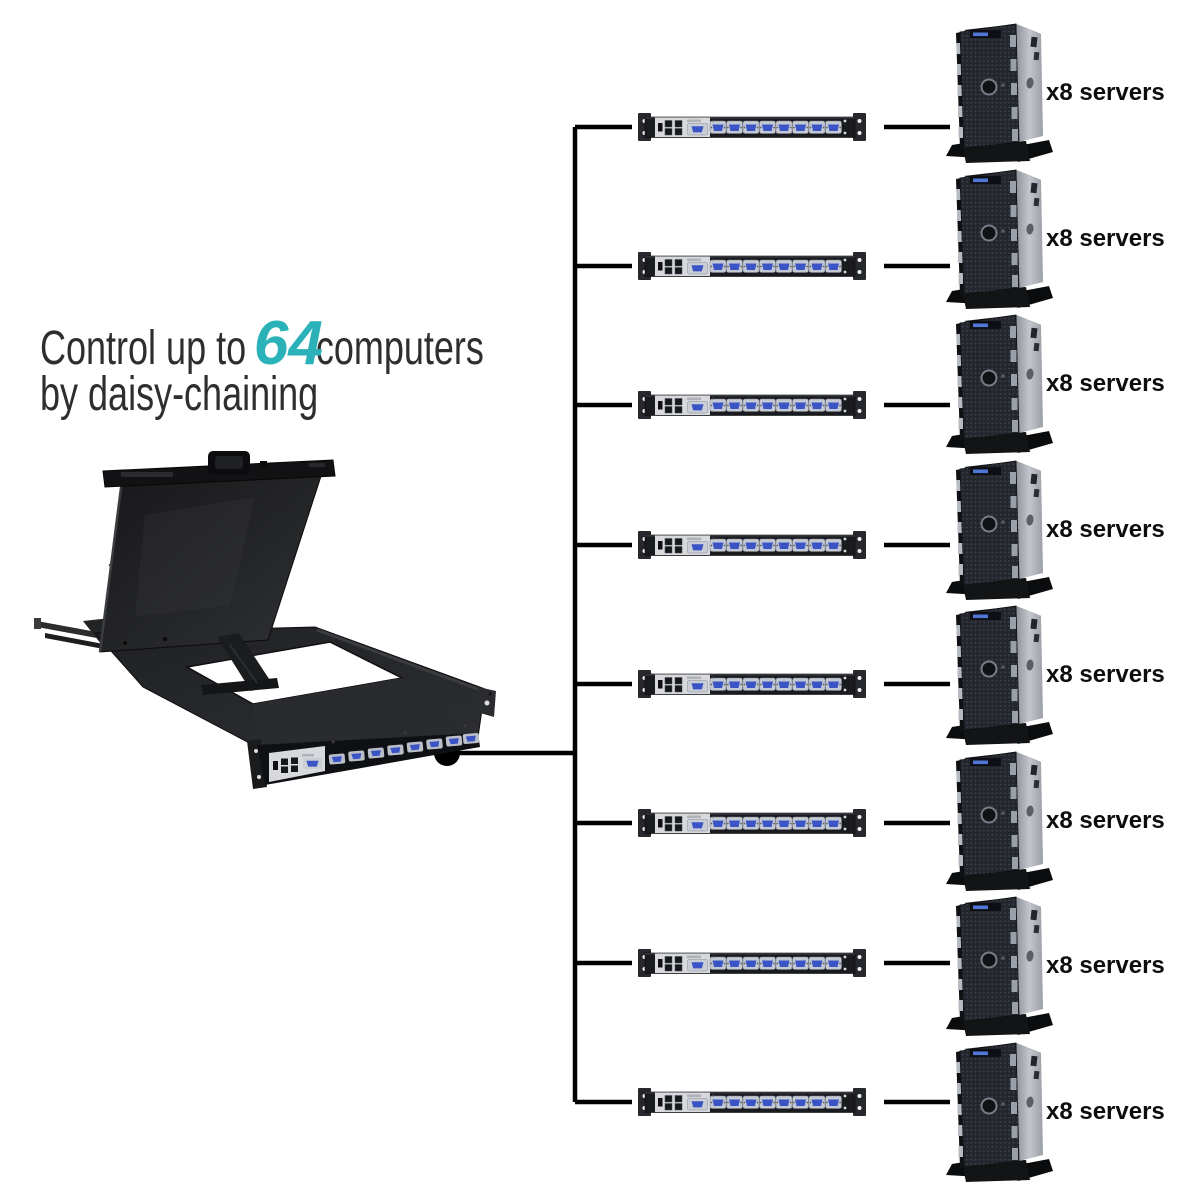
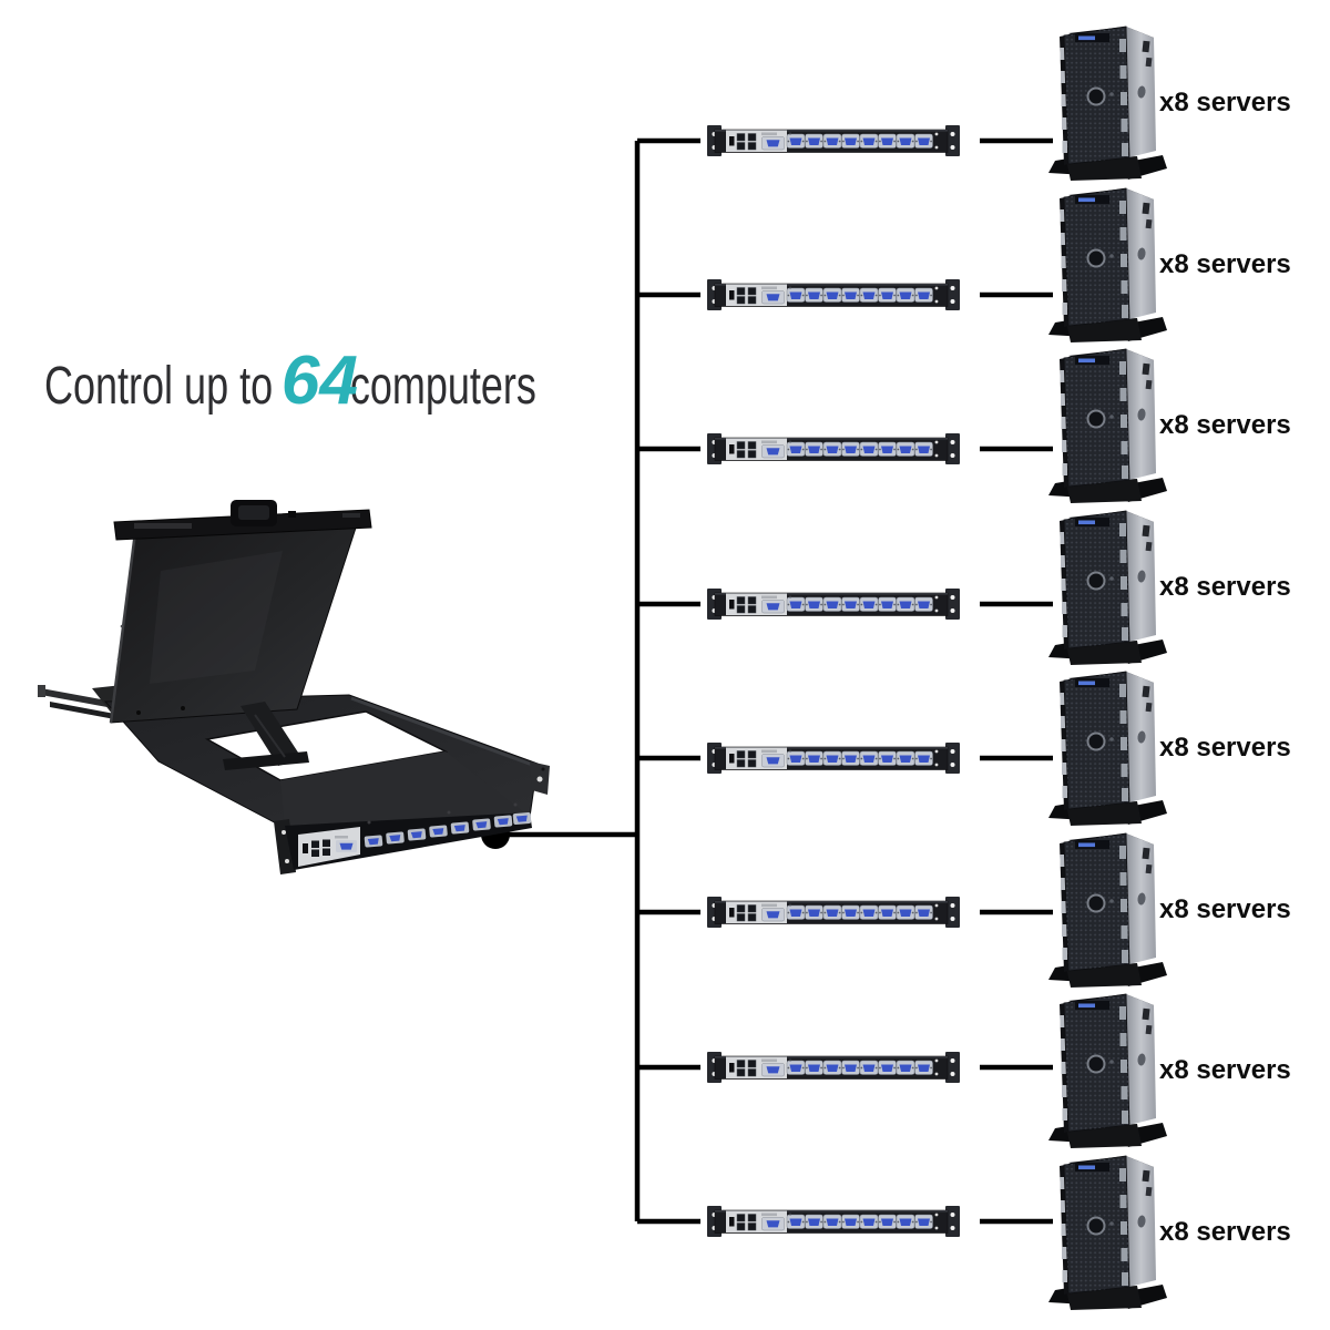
  Control up to 64computers
- by daisy-chaining
  x8 servers
  x8 servers
  x8 servers
  x8 servers
  x8 servers
  x8 servers
  x8 servers
  x8 servers
